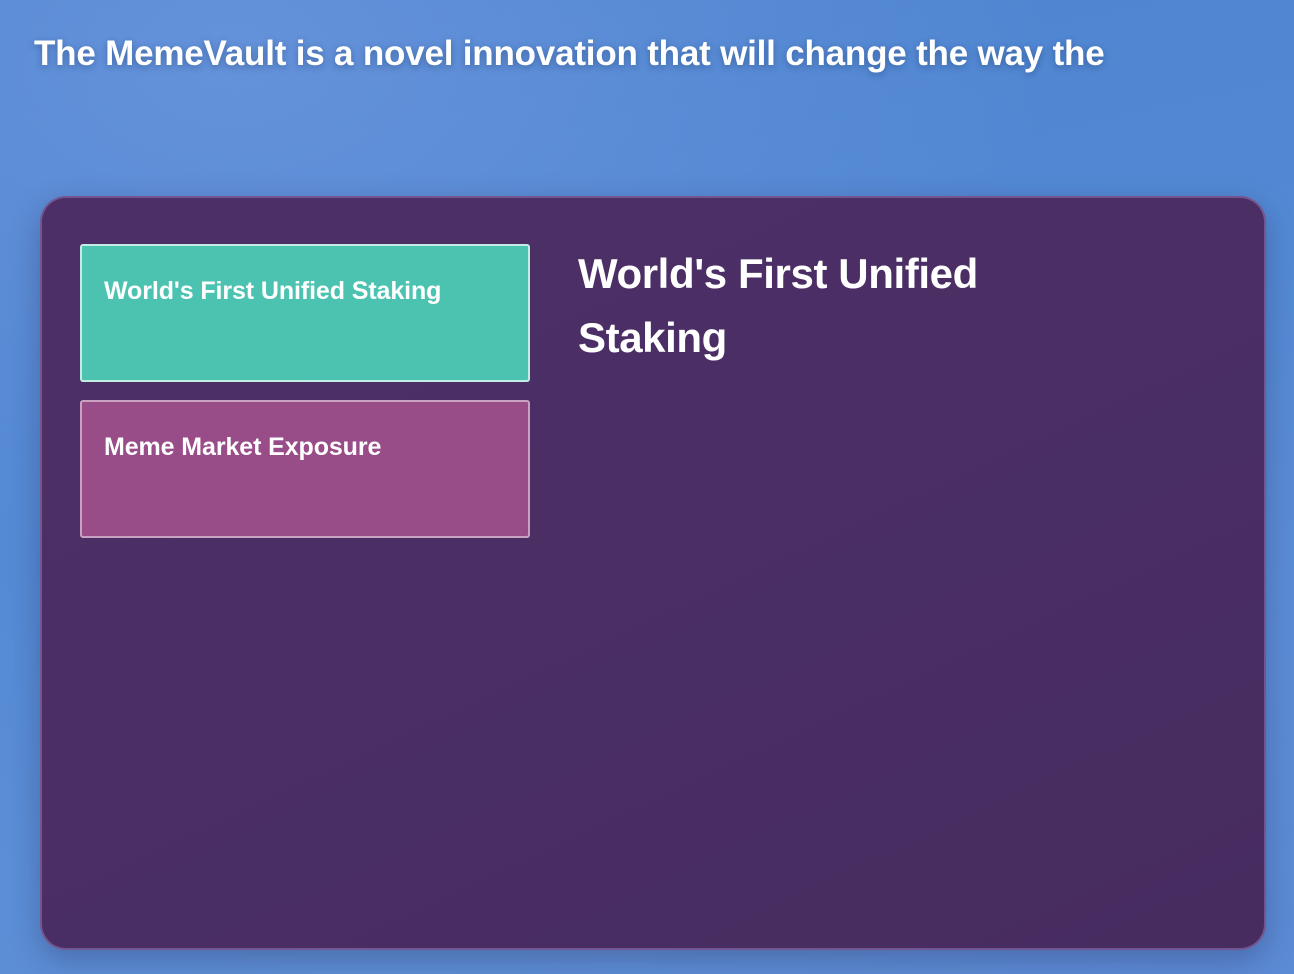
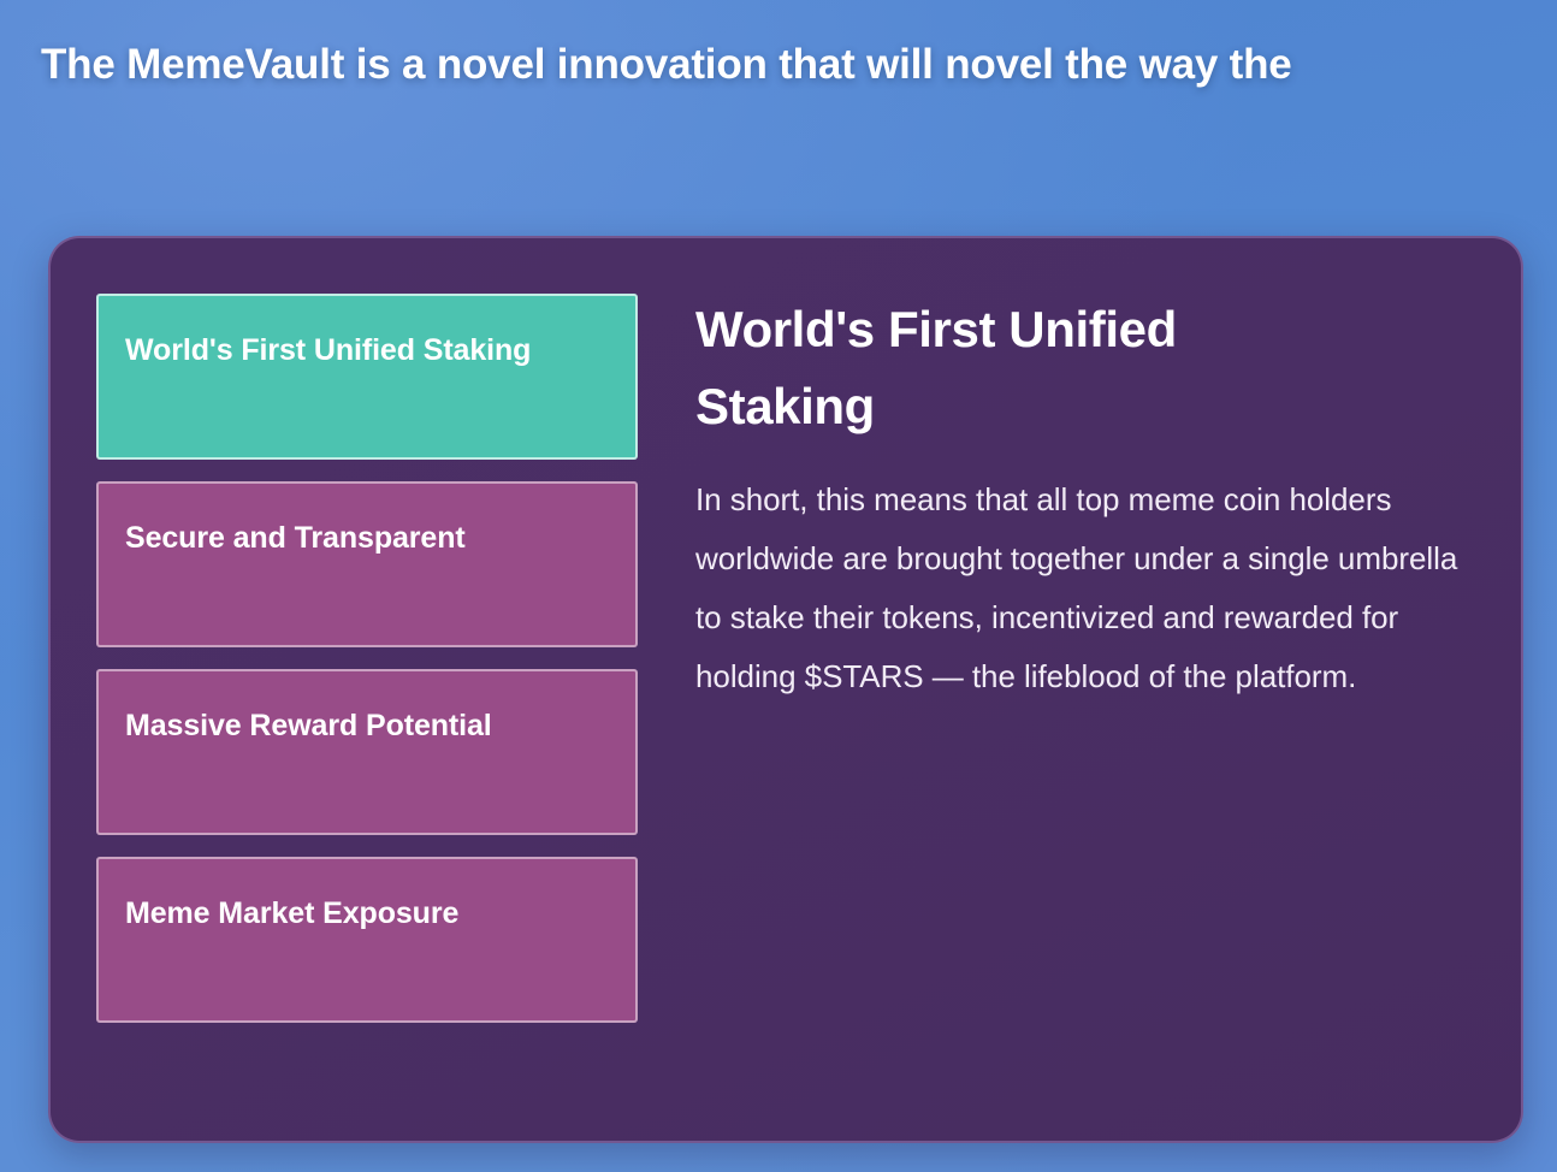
- The MemeVault is a novel innovation that will change the way the
+ The MemeVault is a novel innovation that will novel the way the
  World's First Unified Staking
+ Secure and Transparent
+ Massive Reward Potential
  Meme Market Exposure
  World's First Unified Staking
+ In short, this means that all top meme coin holders worldwide are brought together under a single umbrella to stake their tokens, incentivized and rewarded for holding $STARS — the lifeblood of the platform.
